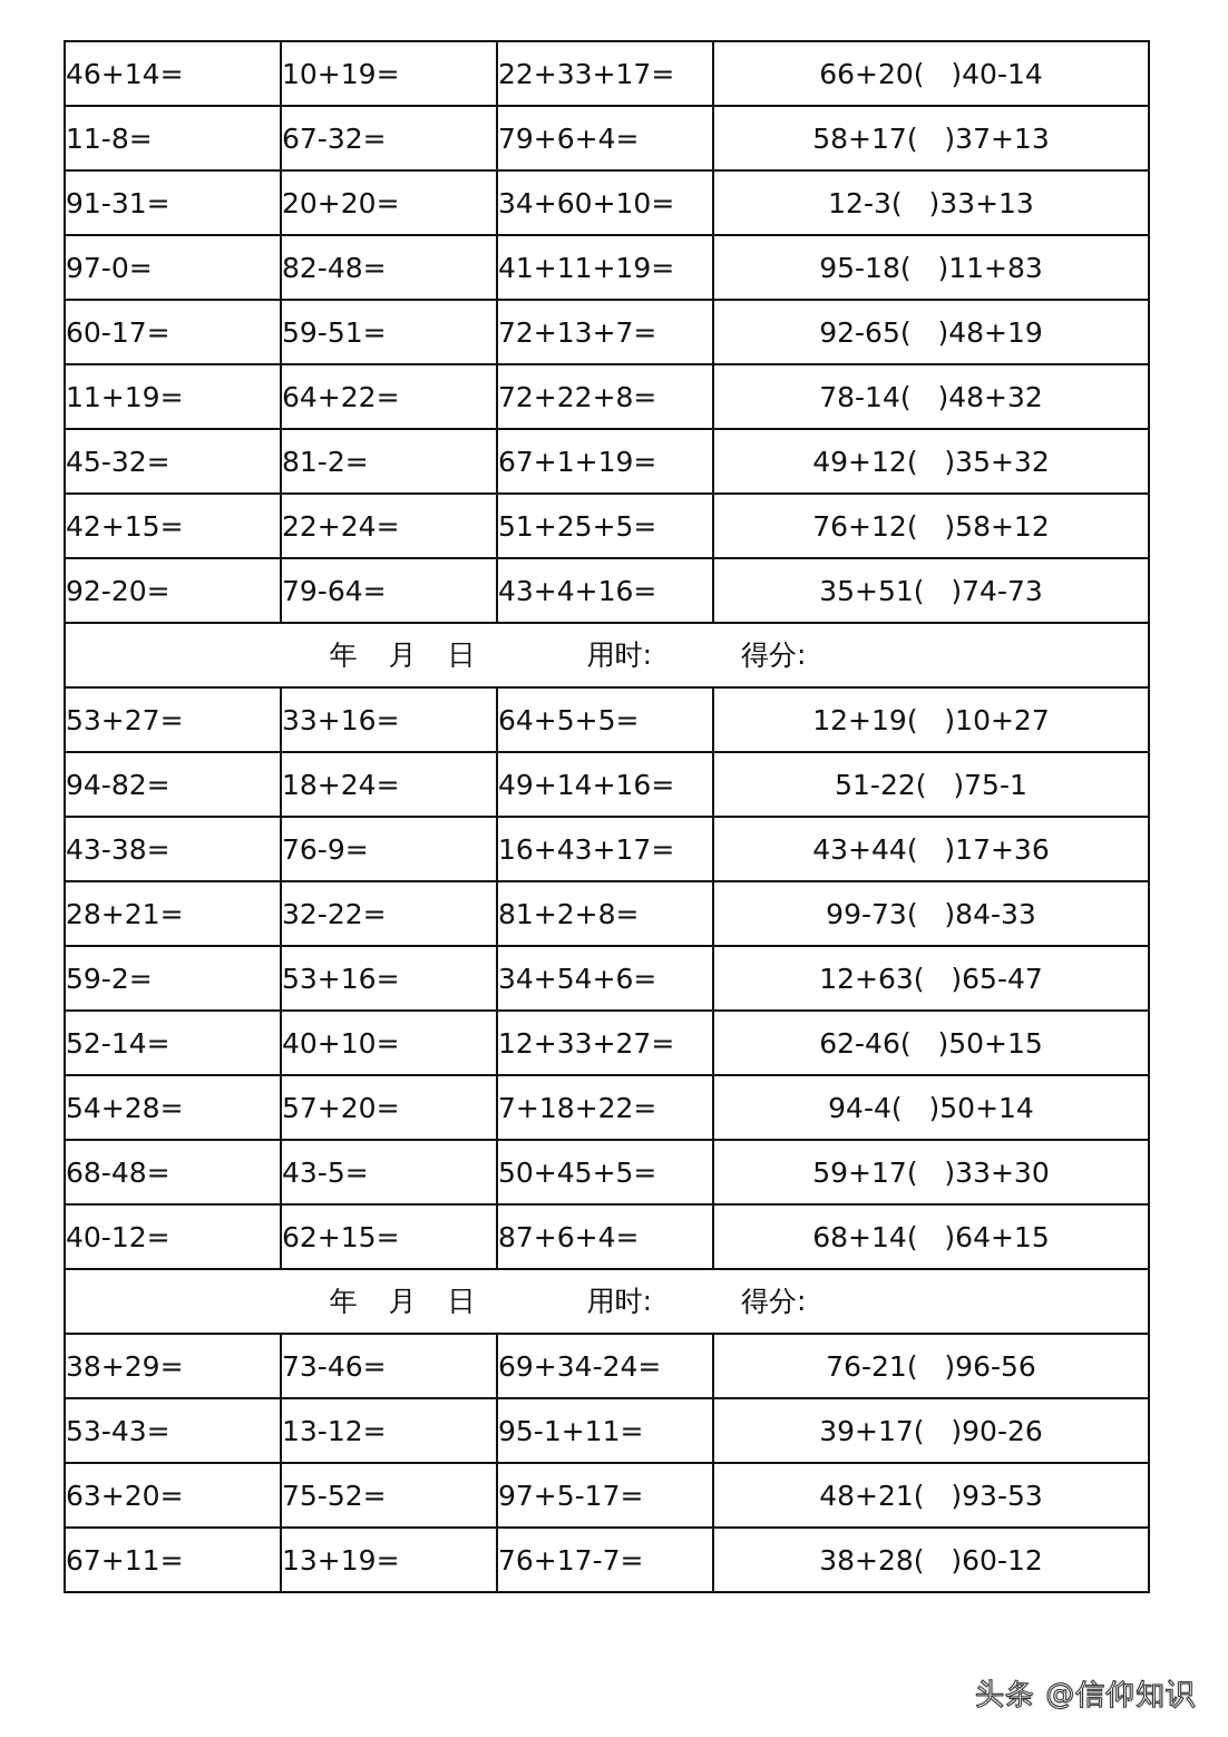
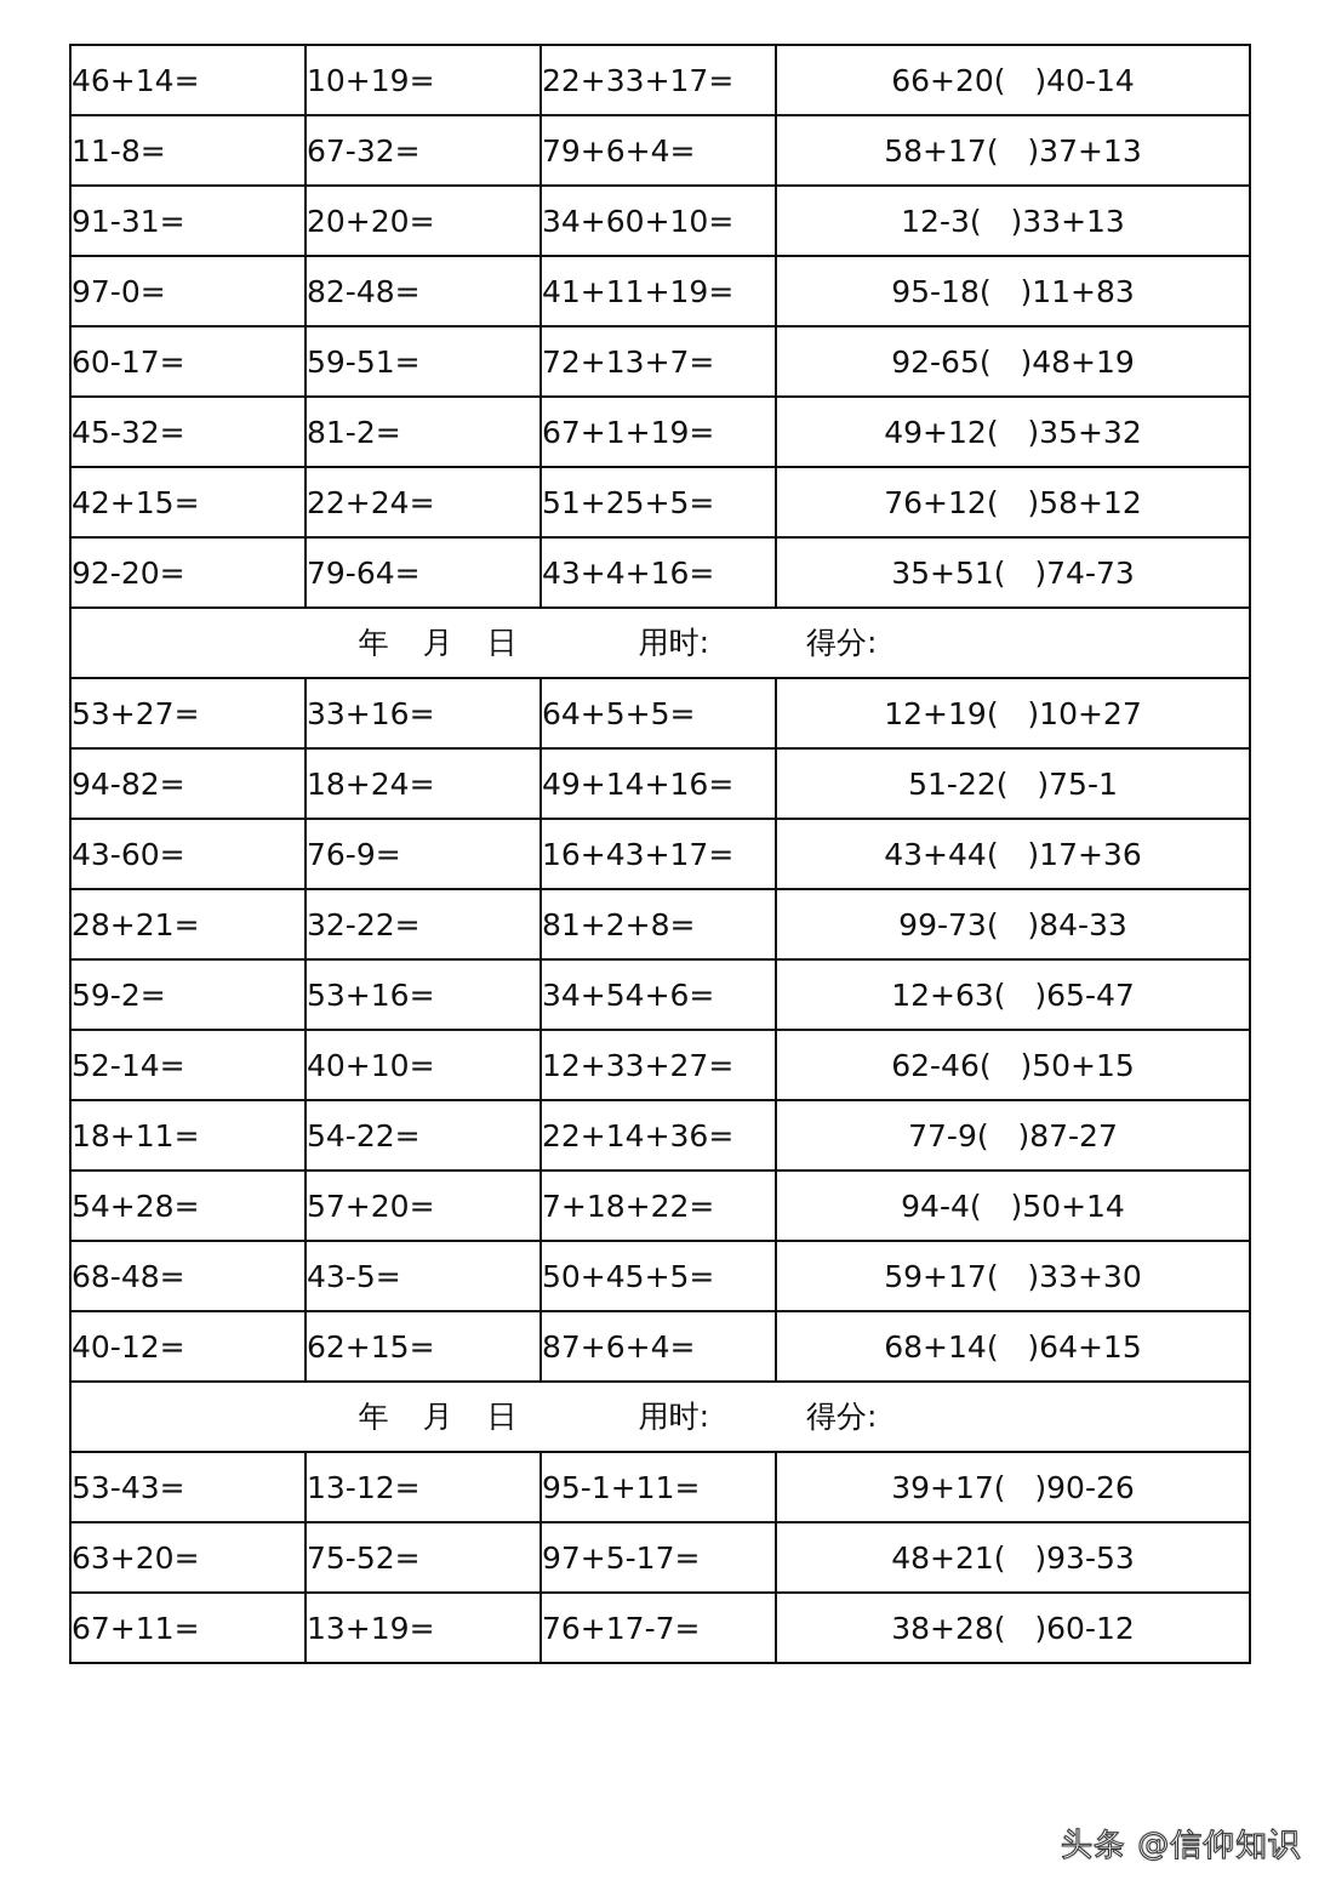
  46+14=	10+19=	22+33+17=	66+20( )40-14
  11-8=	67-32=	79+6+4=	58+17( )37+13
  91-31=	20+20=	34+60+10=	12-3( )33+13
  97-0=	82-48=	41+11+19=	95-18( )11+83
  60-17=	59-51=	72+13+7=	92-65( )48+19
- 11+19=	64+22=	72+22+8=	78-14( )48+32
  45-32=	81-2=	67+1+19=	49+12( )35+32
  42+15=	22+24=	51+25+5=	76+12( )58+12
  92-20=	79-64=	43+4+16=	35+51( )74-73
  年 月 日 用时: 得分:
  53+27=	33+16=	64+5+5=	12+19( )10+27
  94-82=	18+24=	49+14+16=	51-22( )75-1
- 43-38=	76-9=	16+43+17=	43+44( )17+36
+ 43-60=	76-9=	16+43+17=	43+44( )17+36
  28+21=	32-22=	81+2+8=	99-73( )84-33
  59-2=	53+16=	34+54+6=	12+63( )65-47
  52-14=	40+10=	12+33+27=	62-46( )50+15
+ 18+11=	54-22=	22+14+36=	77-9( )87-27
  54+28=	57+20=	7+18+22=	94-4( )50+14
  68-48=	43-5=	50+45+5=	59+17( )33+30
  40-12=	62+15=	87+6+4=	68+14( )64+15
  年 月 日 用时: 得分:
- 38+29=	73-46=	69+34-24=	76-21( )96-56
  53-43=	13-12=	95-1+11=	39+17( )90-26
  63+20=	75-52=	97+5-17=	48+21( )93-53
  67+11=	13+19=	76+17-7=	38+28( )60-12
  头条 @信仰知识
